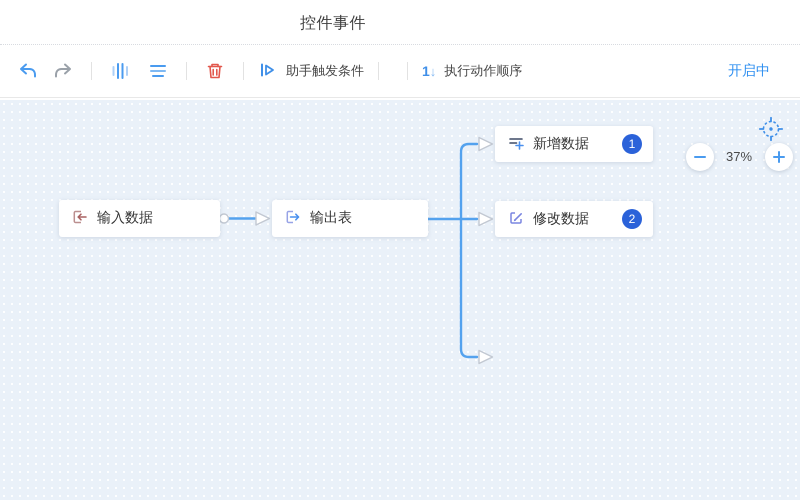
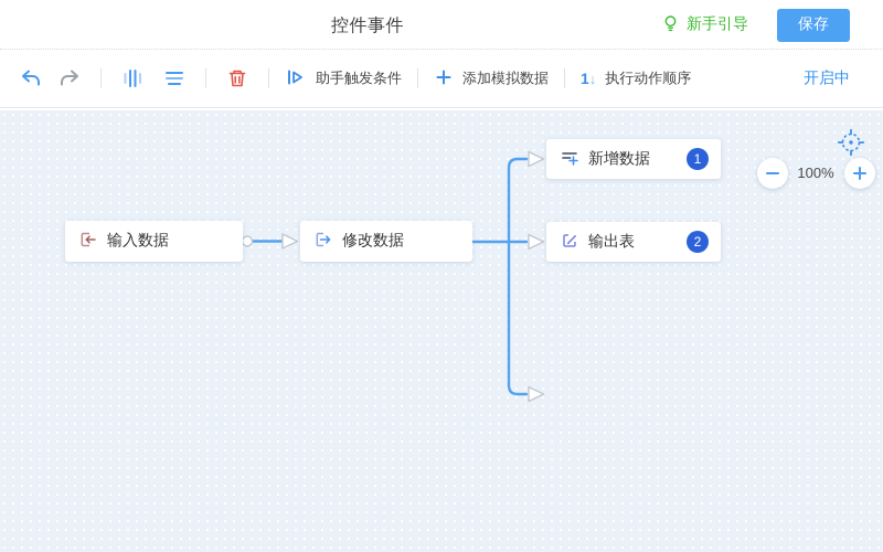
  控件事件
+ 新手引导
+ 保存
  助手触发条件
+ 添加模拟数据
  1
  ↓
  执行动作顺序
  开启中
  输入数据
- 输出表
+ 修改数据
  新增数据
  1
- 修改数据
+ 输出表
  2
- 37%
+ 100%
